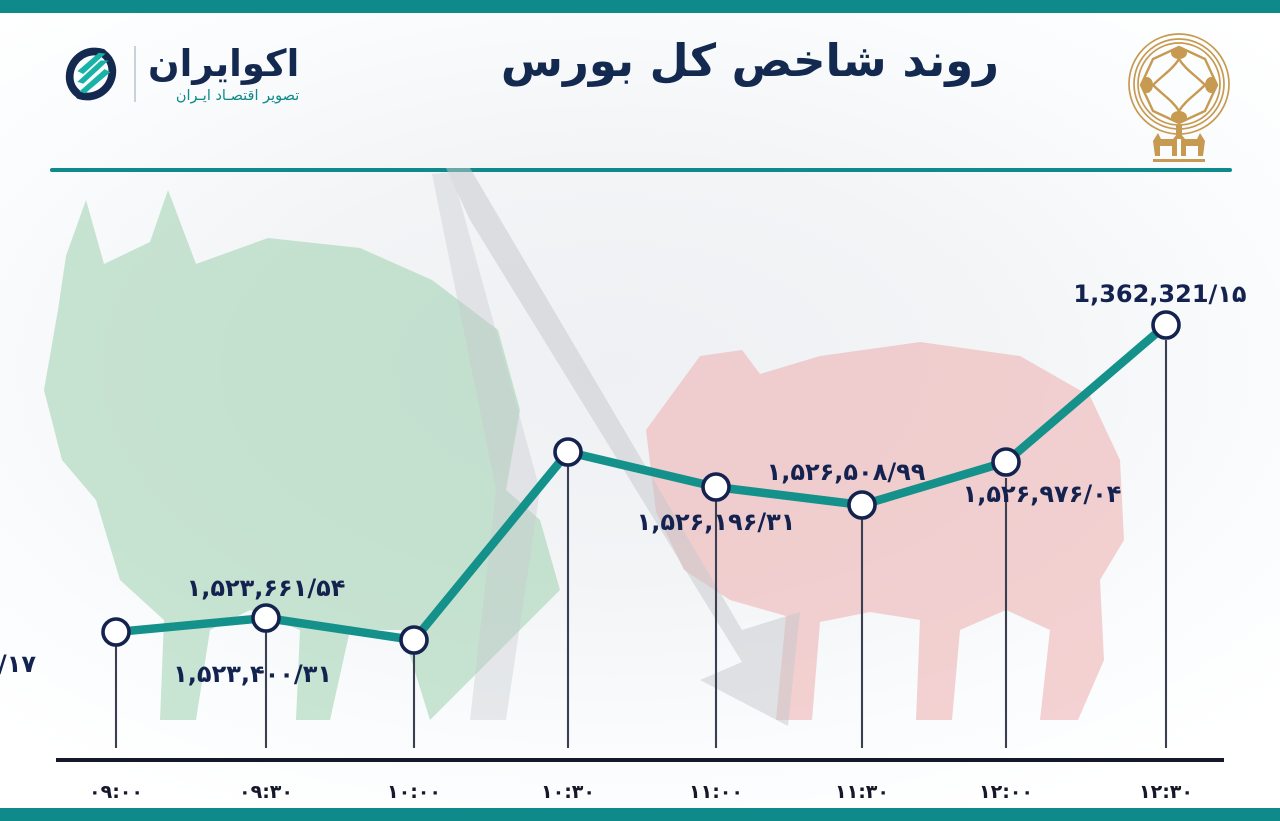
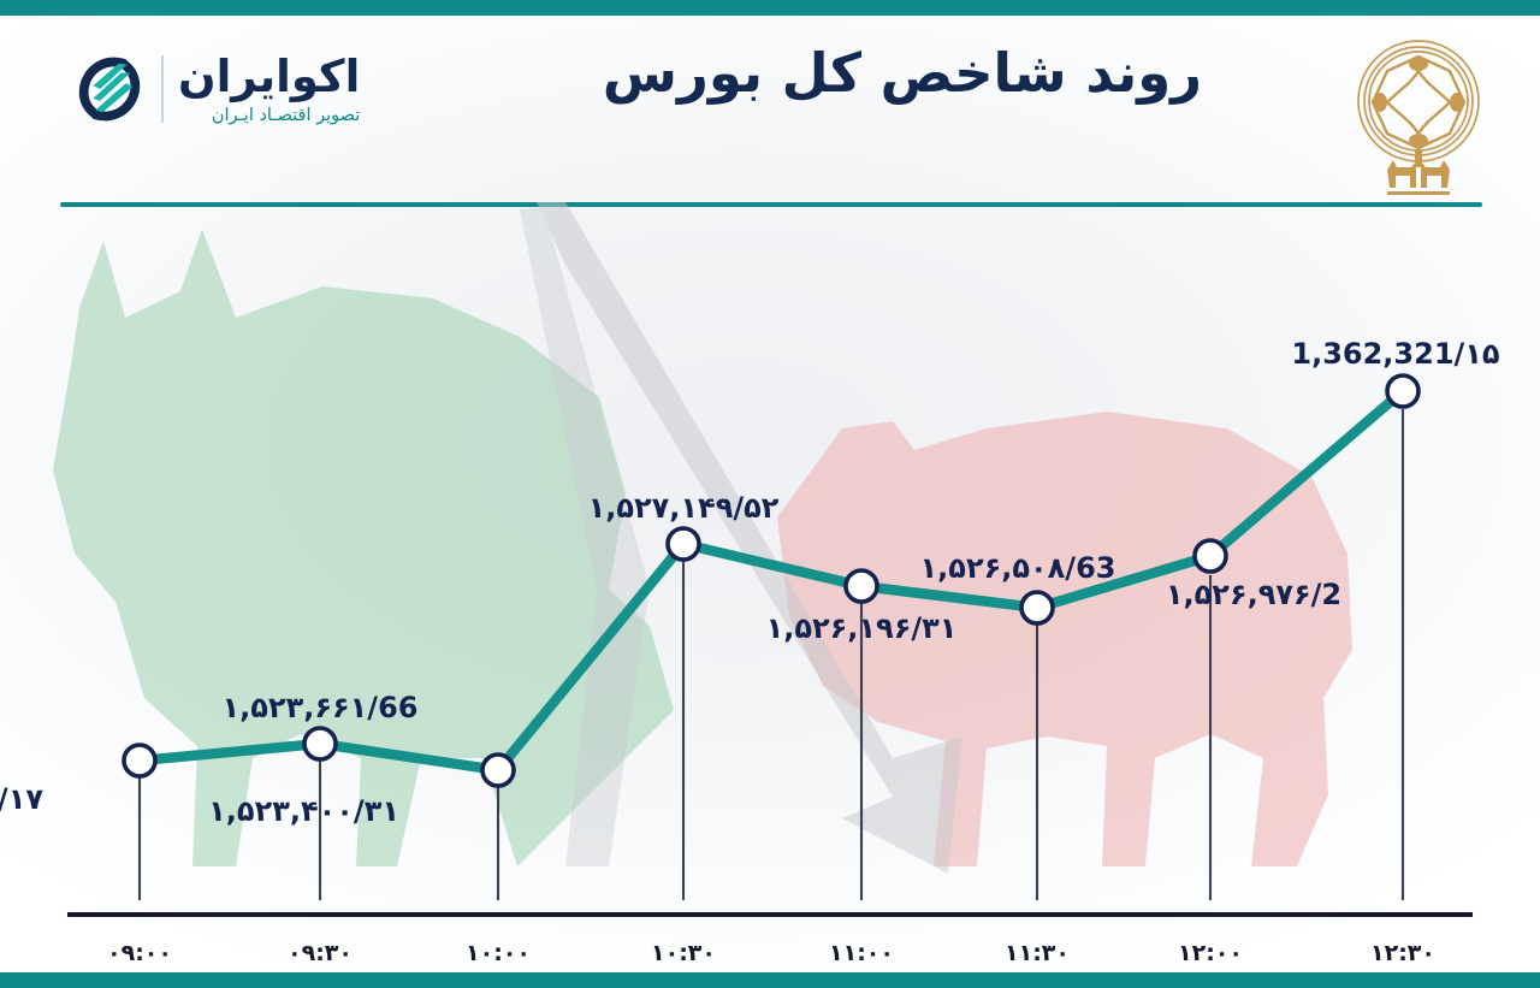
  اکوایران
  تصویر اقتصـاد ایـران
  روند شاخص کل بورس
- ۱,۵۲۳,۶۶۱/۵۴
+ ۱,۵۲۳,۶۶۱/66
  ۱,۵۲۳,۴۰۰/۳۱
+ ۱,۵۲۷,۱۴۹/۵۲
  ۱,۵۲۶,۱۹۶/۳۱
- ۱,۵۲۶,۵۰۸/۹۹
+ ۱,۵۲۶,۵۰۸/63
- ۱,۵۲۶,۹۷۶/۰۴
+ ۱,۵۲۶,۹۷۶/2
  1,362,321/۱۵
  ۰۹:۰۰
  ۰۹:۳۰
  ۱۰:۰۰
  ۱۰:۳۰
  ۱۱:۰۰
  ۱۱:۳۰
  ۱۲:۰۰
  ۱۲:۳۰
